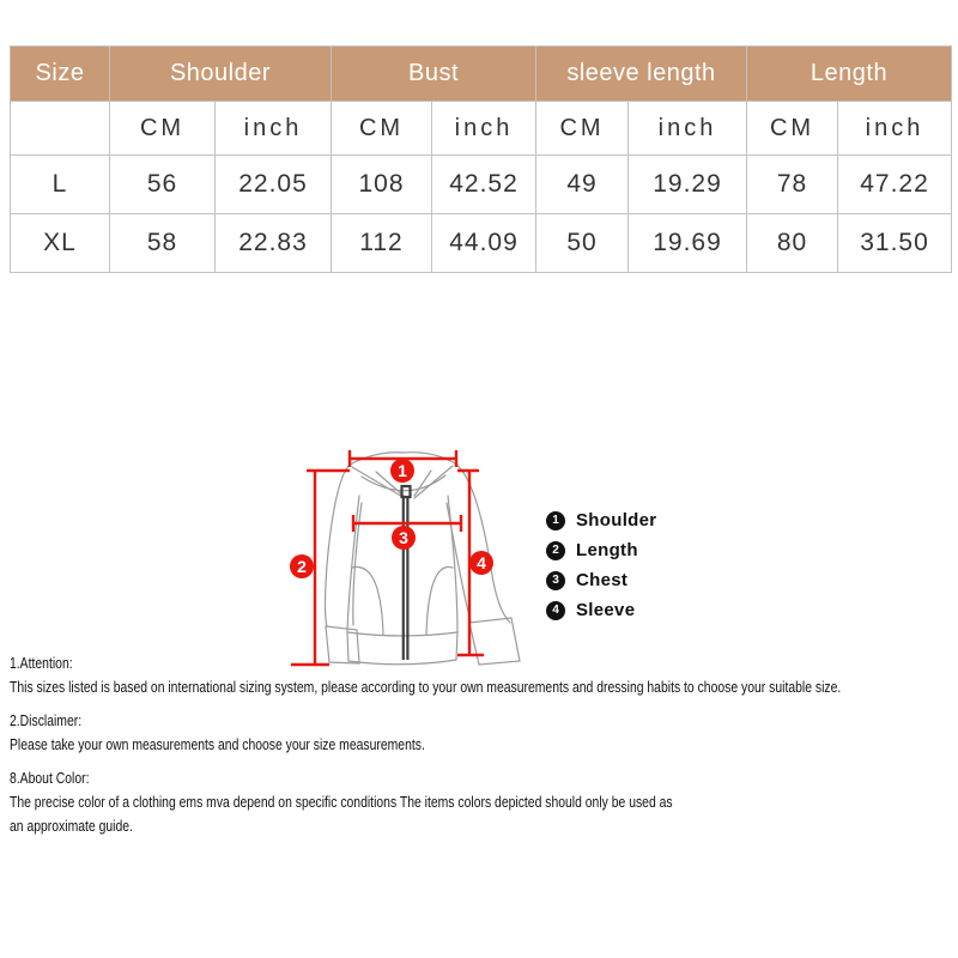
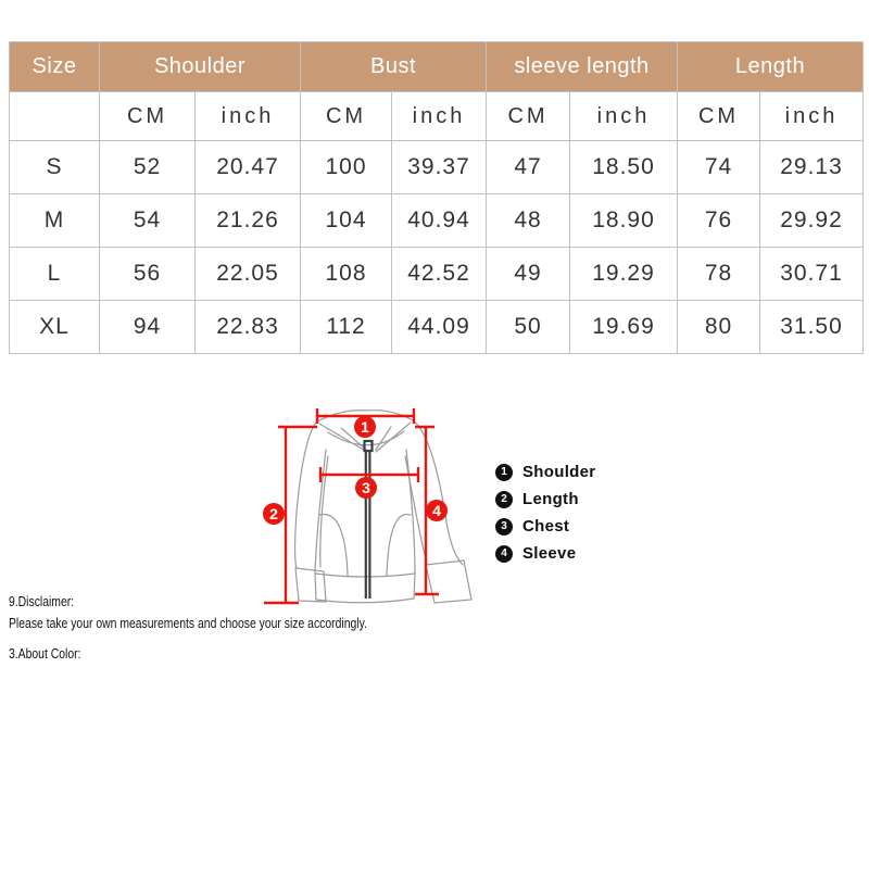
  Size	Shoulder	Bust	sleeve length	Length
  	CM	inch	CM	inch	CM	inch	CM	inch
+ S	52	20.47	100	39.37	47	18.50	74	29.13
+ M	54	21.26	104	40.94	48	18.90	76	29.92
- L	56	22.05	108	42.52	49	19.29	78	47.22
+ L	56	22.05	108	42.52	49	19.29	78	30.71
- XL	58	22.83	112	44.09	50	19.69	80	31.50
+ XL	94	22.83	112	44.09	50	19.69	80	31.50
  1
  2
  3
  4
  1
  Shoulder
  2
  Length
  3
  Chest
  4
  Sleeve
- 1.Attention:
- This sizes listed is based on international sizing system, please according to your own measurements and dressing habits to choose your suitable size.
- 2.Disclaimer:
+ 9.Disclaimer:
- Please take your own measurements and choose your size measurements.
+ Please take your own measurements and choose your size accordingly.
- 8.About Color:
+ 3.About Color:
- The precise color of a clothing ems mva depend on specific conditions The items colors depicted should only be used as
- an approximate guide.
